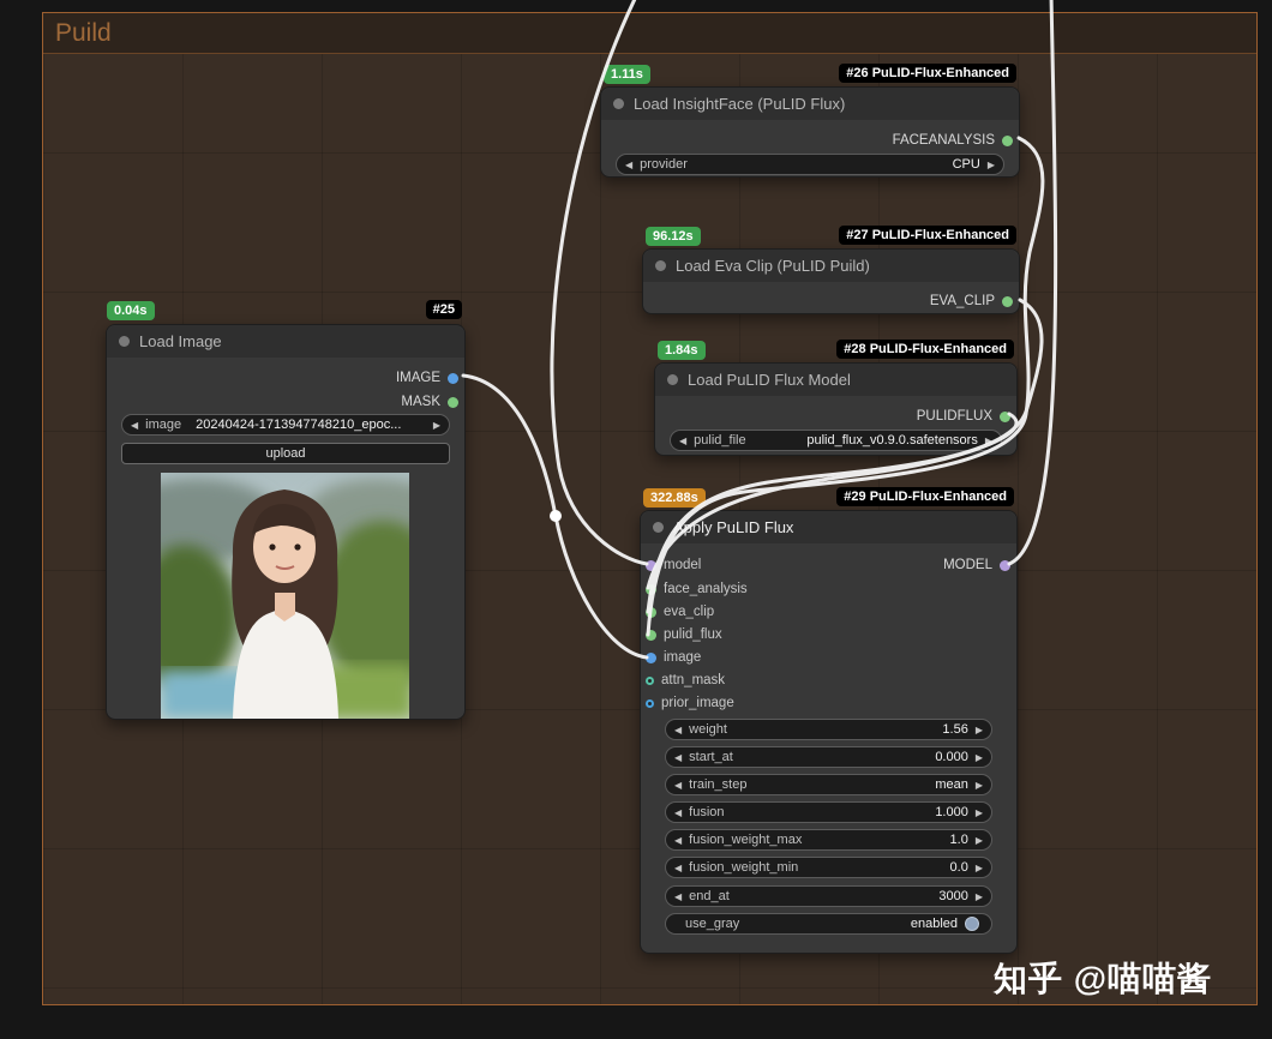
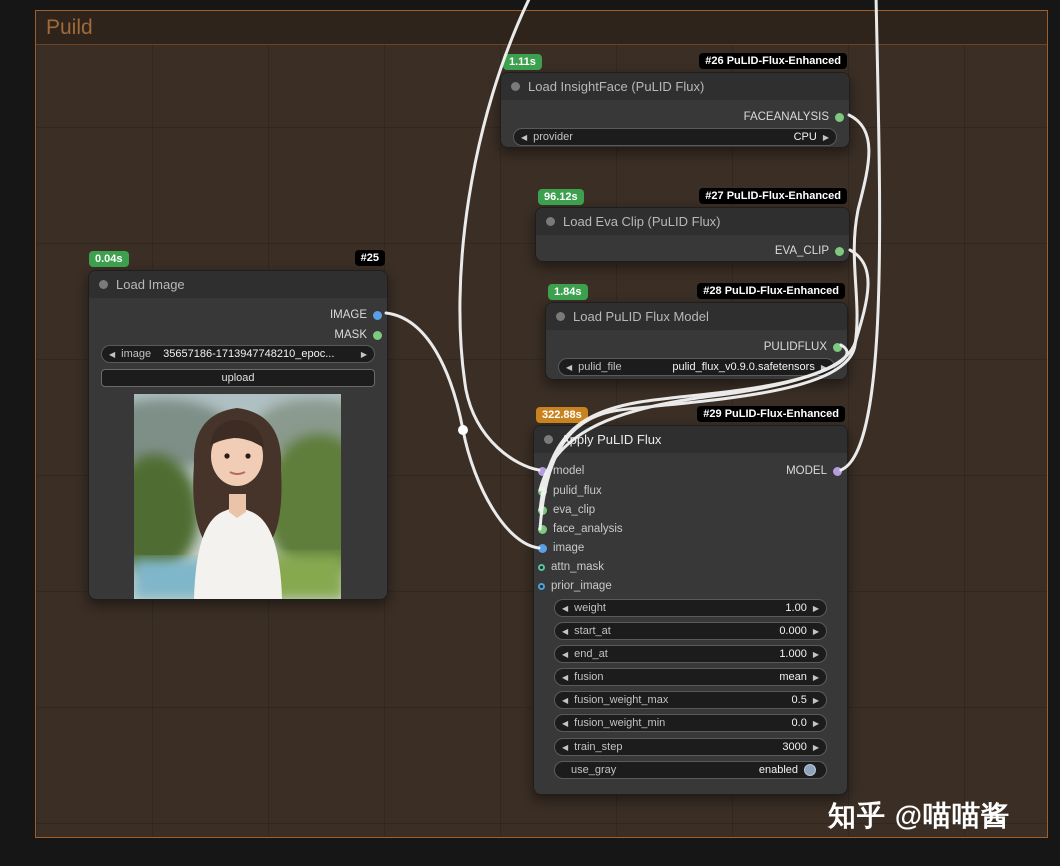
  Puild
  0.04s
  #25
  Load Image
  IMAGE
  MASK
  ◀
  image
- 20240424-1713947748210_epoc...
+ 35657186-1713947748210_epoc...
  ▶
  upload
  1.11s
  #26 PuLID-Flux-Enhanced
  Load InsightFace (PuLID Flux)
  FACEANALYSIS
  ◀
  provider
  CPU
  ▶
  96.12s
  #27 PuLID-Flux-Enhanced
- Load Eva Clip (PuLID Puild)
+ Load Eva Clip (PuLID Flux)
  EVA_CLIP
  1.84s
  #28 PuLID-Flux-Enhanced
  Load PuLID Flux Model
  PULIDFLUX
  ◀
  pulid_file
  pulid_flux_v0.9.0.safetensors
  ▶
  322.88s
  #29 PuLID-Flux-Enhanced
  ply PuLID Flux
  MODEL
  model
- face_analysis
+ pulid_flux
  eva_clip
- pulid_flux
+ face_analysis
  image
  attn_mask
  prior_image
  ◀
  weight
- 1.56
+ 1.00
  ▶
  ◀
  start_at
  0.000
  ▶
  ◀
- train_step
+ end_at
- mean
+ 1.000
  ▶
  ◀
  fusion
- 1.000
+ mean
  ▶
  ◀
  fusion_weight_max
- 1.0
+ 0.5
  ▶
  ◀
  fusion_weight_min
  0.0
  ▶
  ◀
- end_at
+ train_step
  3000
  ▶
  use_gray
  enabled
  知乎 @喵喵酱
